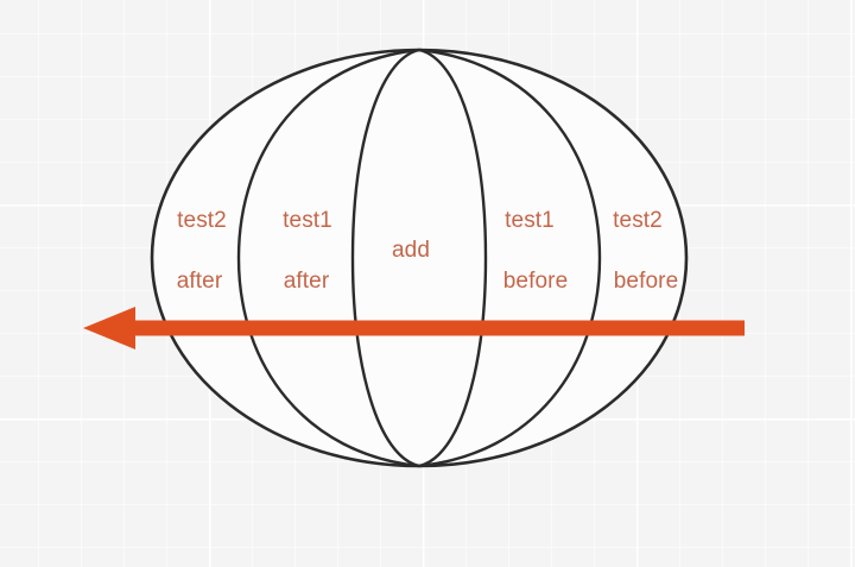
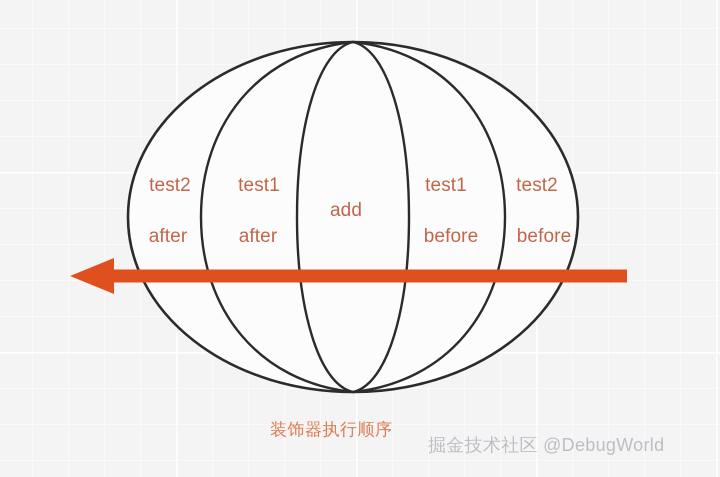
  test2
  after
  test1
  after
  add
  test1
  before
  test2
  before
+ 装饰器执行顺序
+ 掘金技术社区 @DebugWorld
